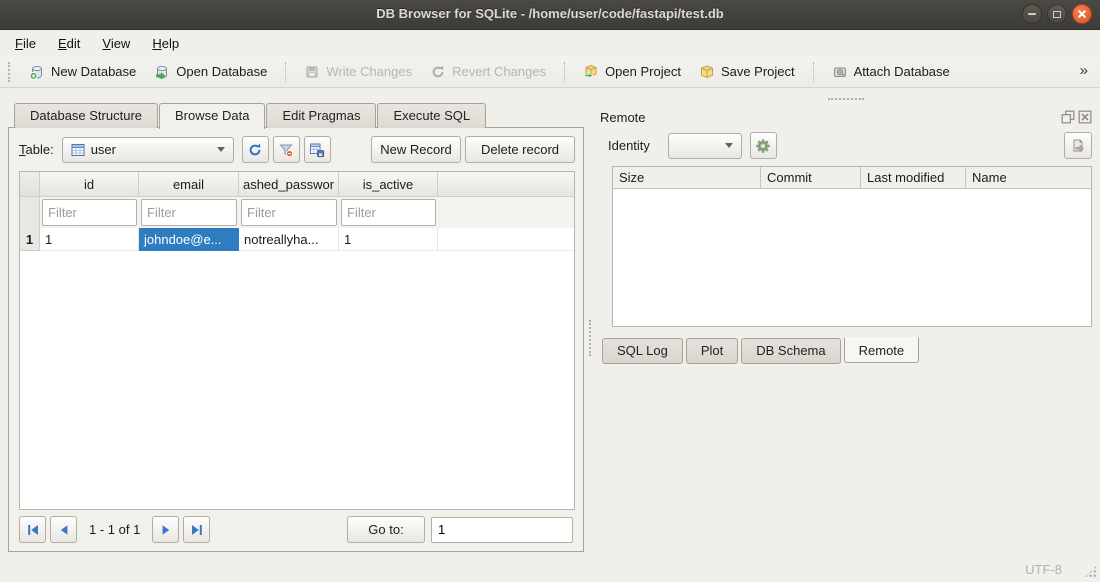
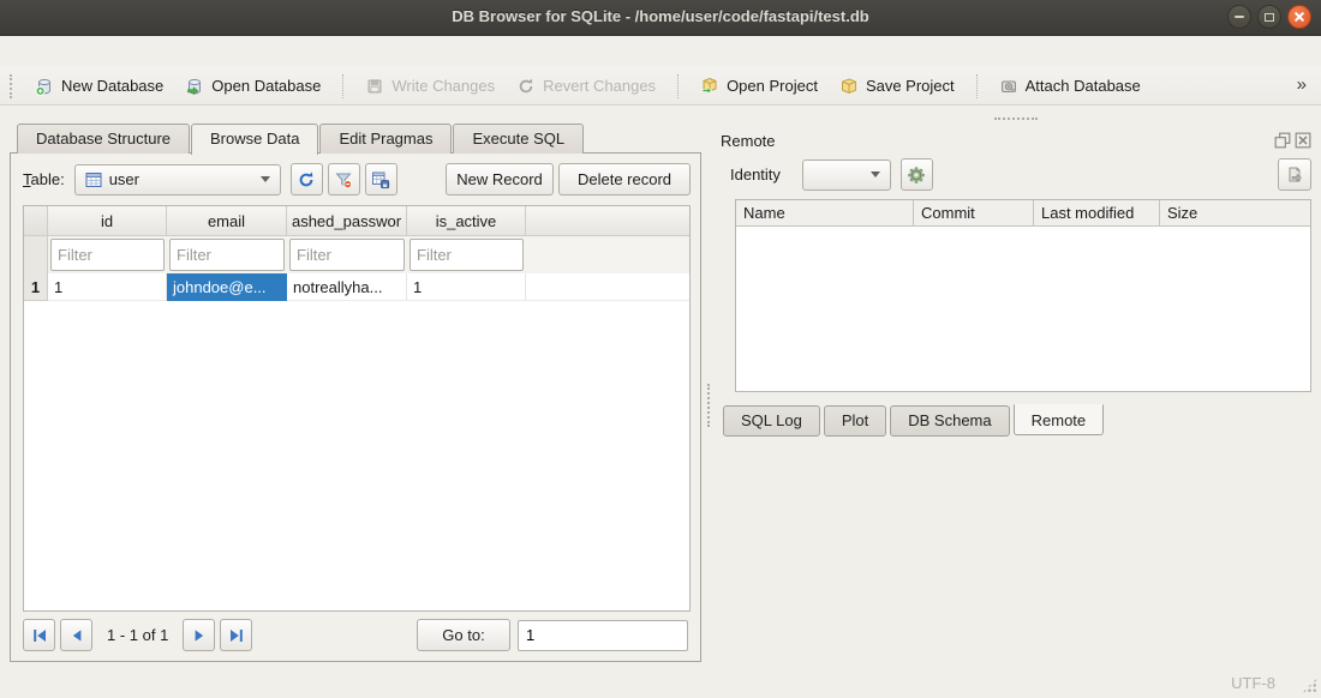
  DB Browser for SQLite - /home/user/code/fastapi/test.db
- File
- Edit
- View
- Help
  New Database
  Open Database
  Write Changes
  Revert Changes
  Open Project
  Save Project
  Attach Database
  »
  Database Structure
  Browse Data
  Edit Pragmas
  Execute SQL
  Table:
  user
  New Record
  Delete record
  id
  email
  ashed_passwor
  is_active
  Filter
  Filter
  Filter
  Filter
  1
  1
  johndoe@e...
  notreallyha...
  1
  1 - 1 of 1
  Go to:
  1
  Remote
  Identity
- Size
+ Name
  Commit
  Last modified
- Name
+ Size
  SQL Log
  Plot
  DB Schema
  Remote
  UTF-8
